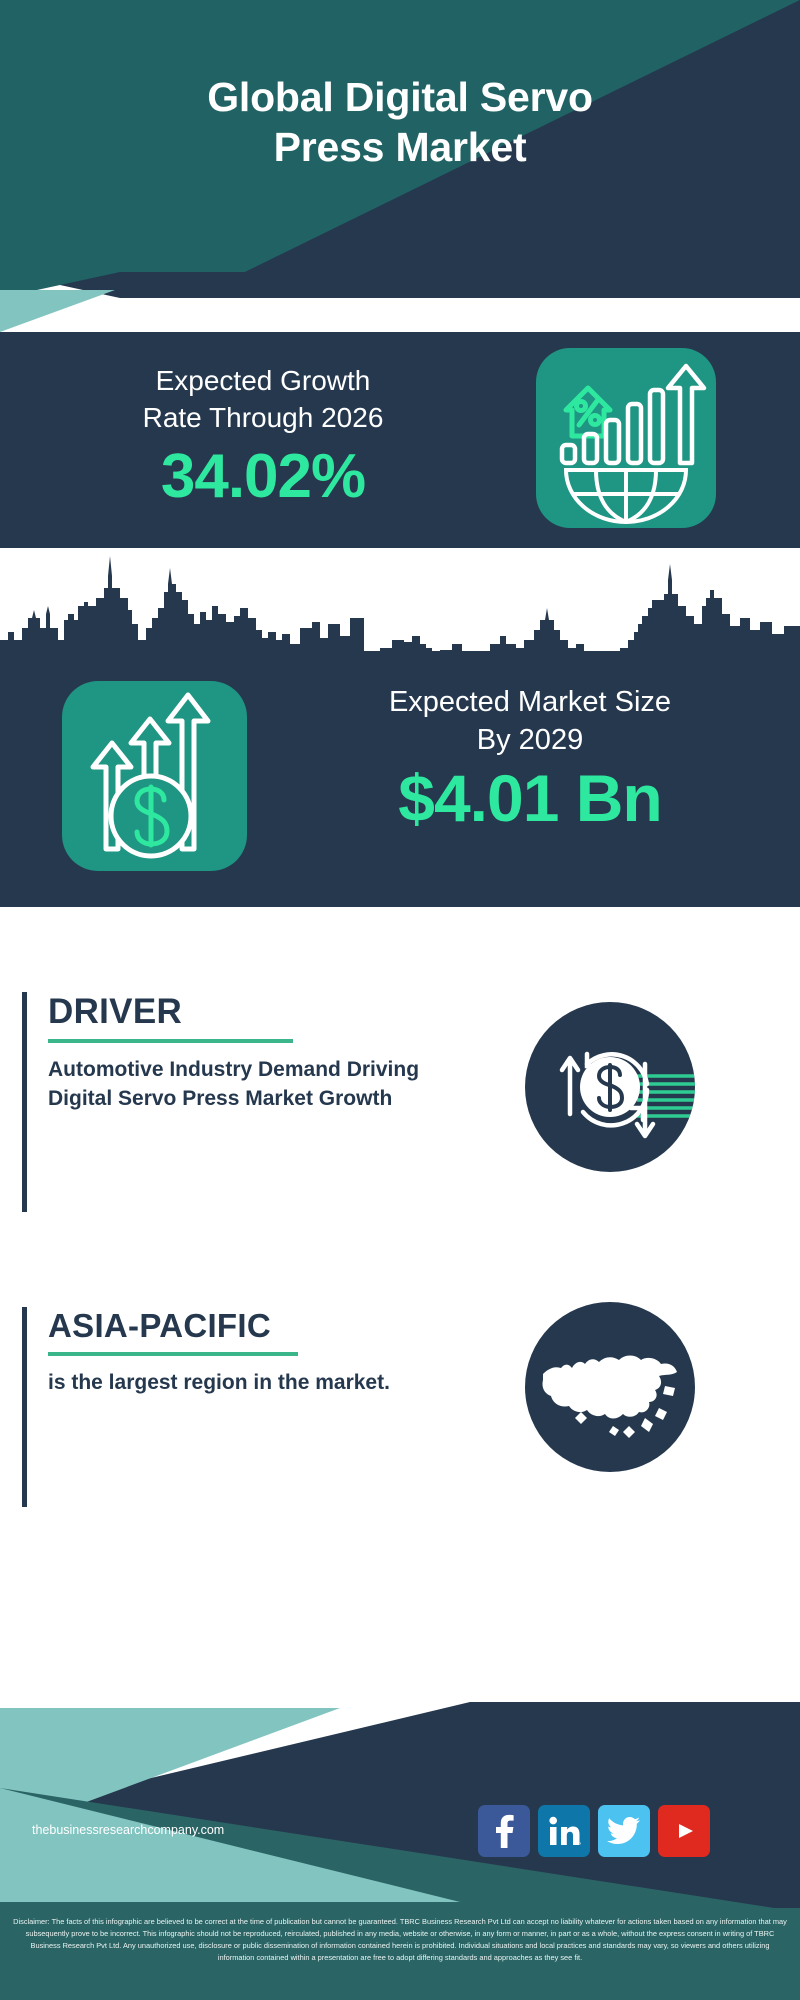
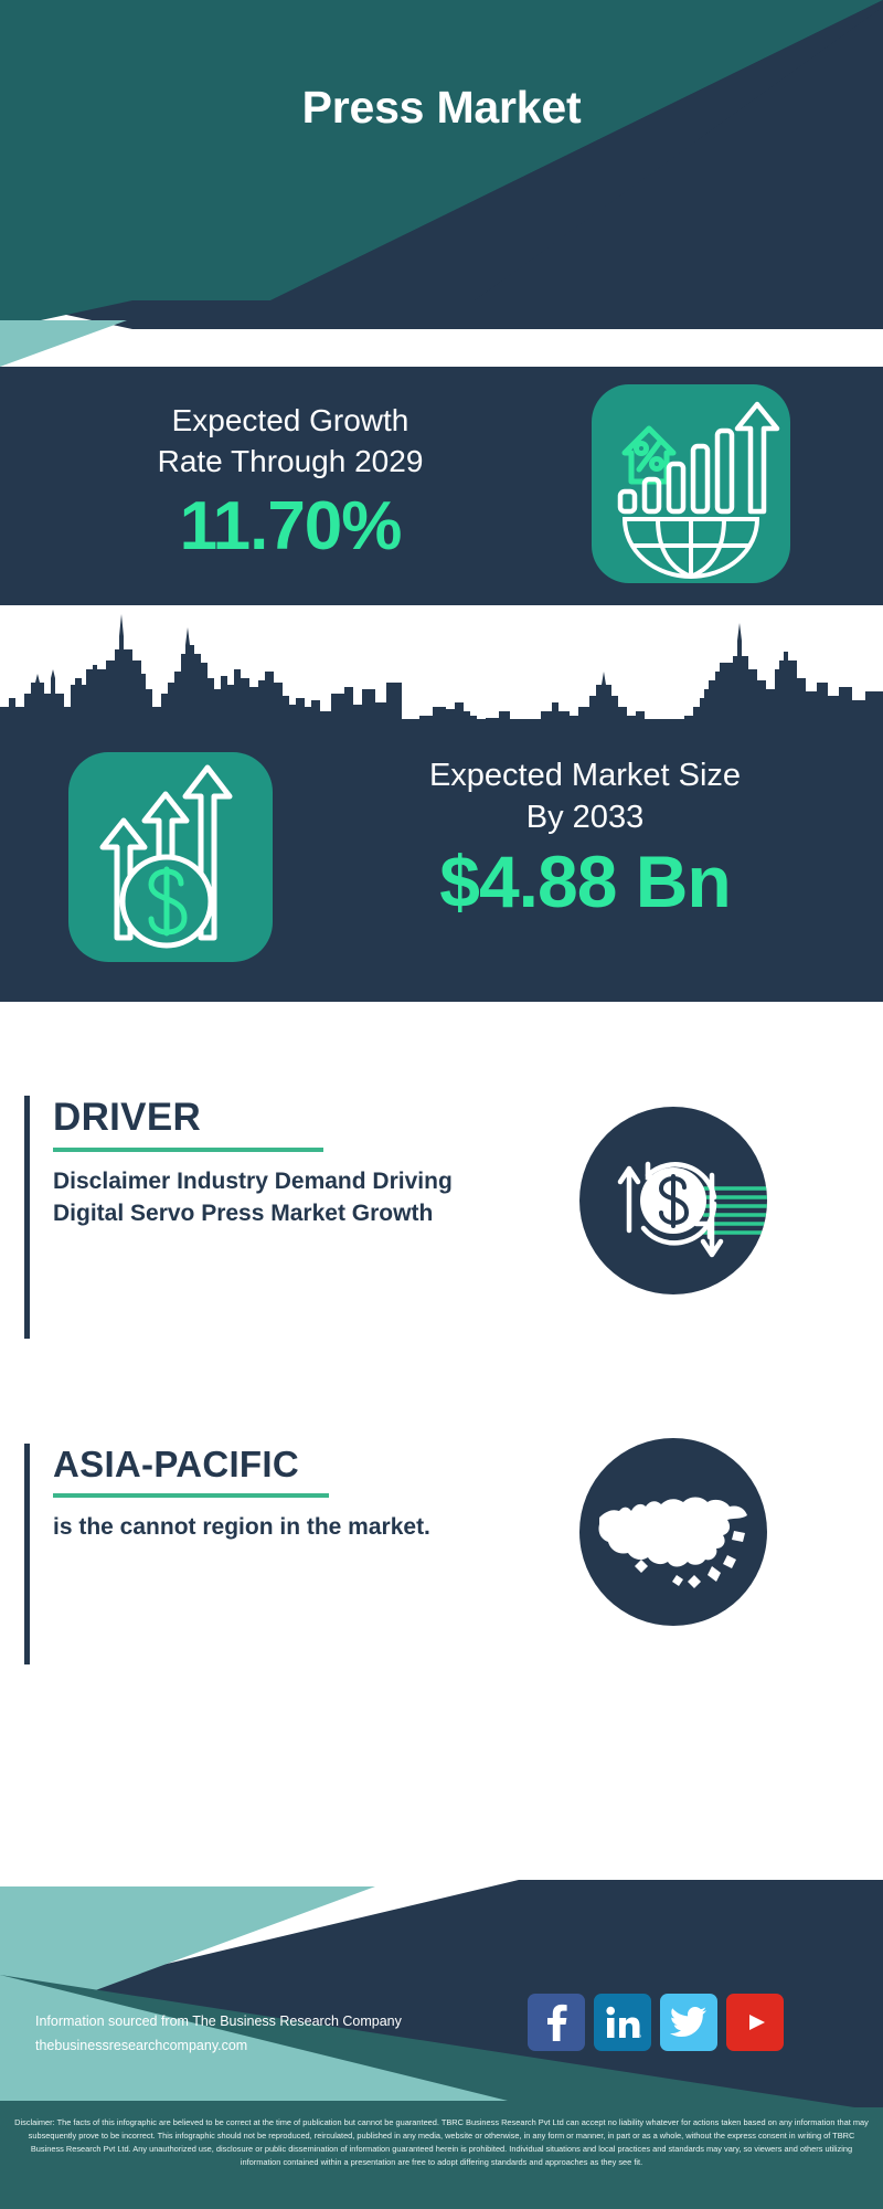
- Global Digital Servo
  Press Market
  Expected Growth
- Rate Through 2026
+ Rate Through 2029
- 34.02%
+ 11.70%
  Expected Market Size
- By 2029
+ By 2033
- $4.01 Bn
+ $4.88 Bn
  DRIVER
- Automotive Industry Demand Driving Digital Servo Press Market Growth
+ Disclaimer Industry Demand Driving Digital Servo Press Market Growth
  ASIA-PACIFIC
- is the largest region in the market.
+ is the cannot region in the market.
+ Information sourced from The Business Research Company
  thebusinessresearchcompany.com
- Disclaimer: The facts of this infographic are believed to be correct at the time of publication but cannot be guaranteed. TBRC Business Research Pvt Ltd can accept no liability whatever for actions taken based on any information that may subsequently prove to be incorrect. This infographic should not be reproduced, reirculated, published in any media, website or otherwise, in any form or manner, in part or as a whole, without the express consent in writing of TBRC Business Research Pvt Ltd. Any unauthorized use, disclosure or public dissemination of information contained herein is prohibited. Individual situations and local practices and standards may vary, so viewers and others utilizing information contained within a presentation are free to adopt differing standards and approaches as they see fit.
+ Disclaimer: The facts of this infographic are believed to be correct at the time of publication but cannot be guaranteed. TBRC Business Research Pvt Ltd can accept no liability whatever for actions taken based on any information that may subsequently prove to be incorrect. This infographic should not be reproduced, reirculated, published in any media, website or otherwise, in any form or manner, in part or as a whole, without the express consent in writing of TBRC Business Research Pvt Ltd. Any unauthorized use, disclosure or public dissemination of information guaranteed herein is prohibited. Individual situations and local practices and standards may vary, so viewers and others utilizing information contained within a presentation are free to adopt differing standards and approaches as they see fit.
